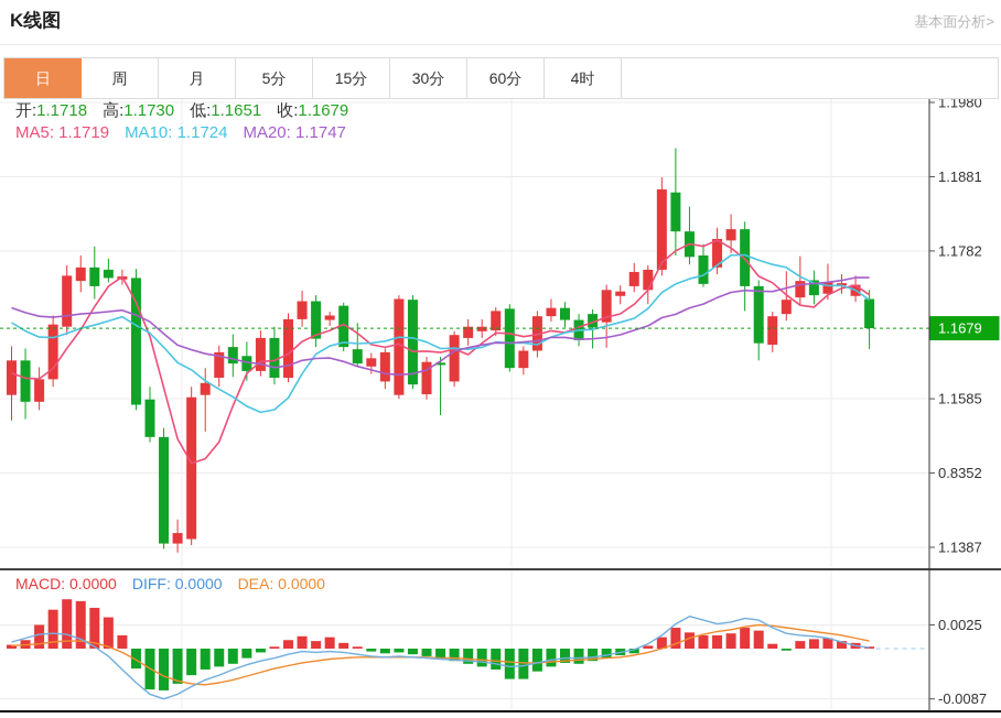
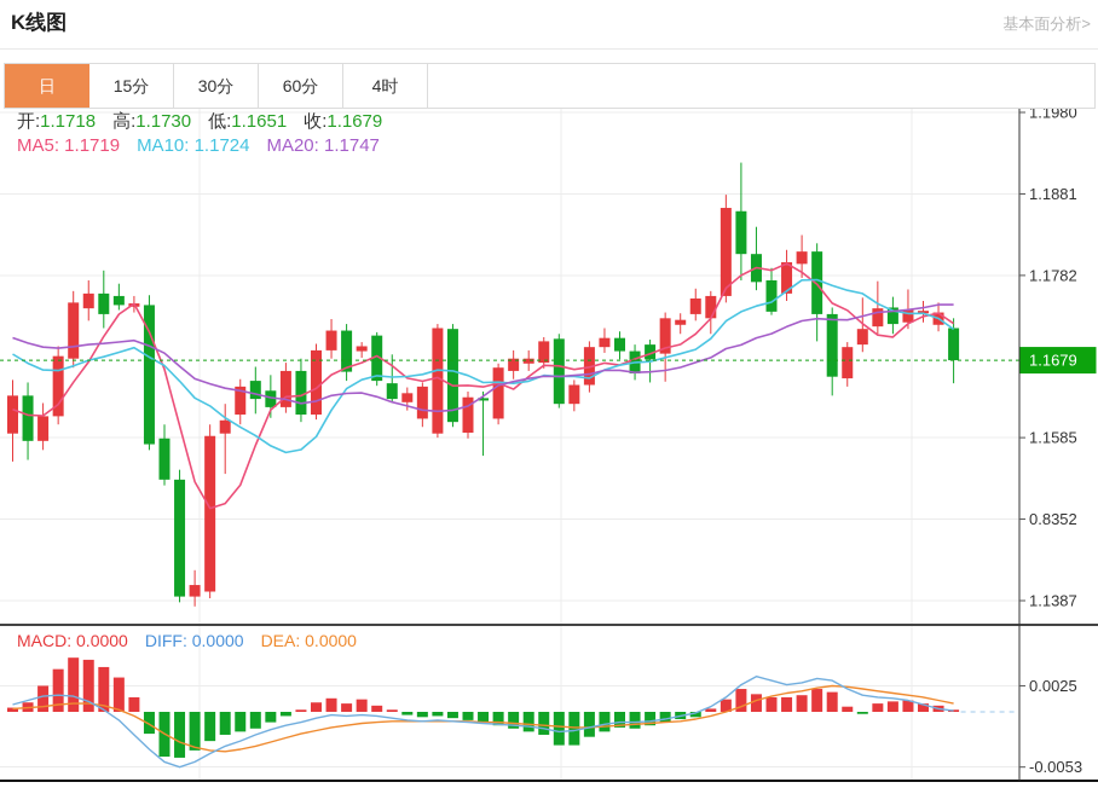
  K线图
  基本面分析>
  日
- 周
- 月
- 5分
  15分
  30分
  60分
  4时
  1.1980
  1.1881
  1.1782
  1.1585
  0.8352
  1.1387
  0.0025
- -0.0087
+ -0.0053
  1.1679
  开:1.1718 高:1.1730 低:1.1651 收:1.1679
  MA5: 1.1719 MA10: 1.1724 MA20: 1.1747
  MACD: 0.0000 DIFF: 0.0000 DEA: 0.0000
